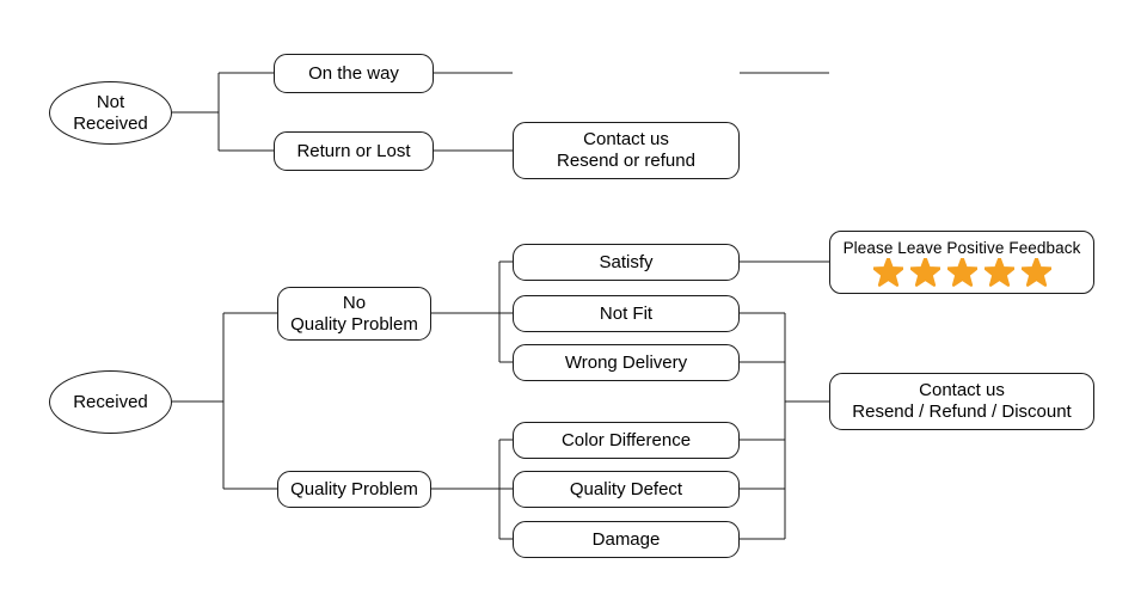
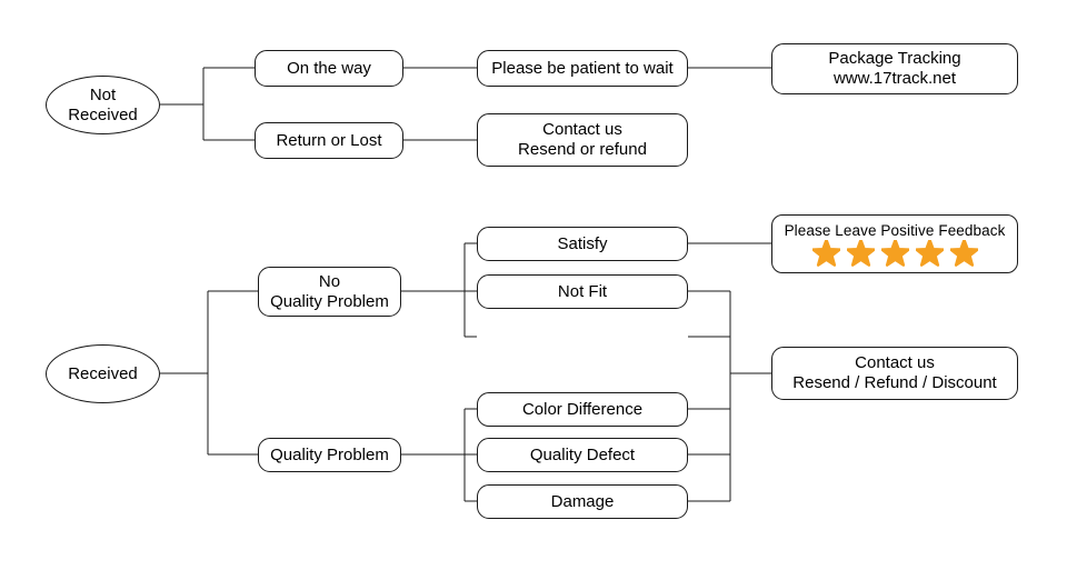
  Not
  Received
  On the way
  Return or Lost
+ Please be patient to wait
+ Package Tracking
+ www.17track.net
  Contact us
  Resend or refund
  Received
  No
  Quality Problem
  Quality Problem
  Satisfy
  Not Fit
- Wrong Delivery
  Color Difference
  Quality Defect
  Damage
  Please Leave Positive Feedback
  Contact us
  Resend / Refund / Discount
